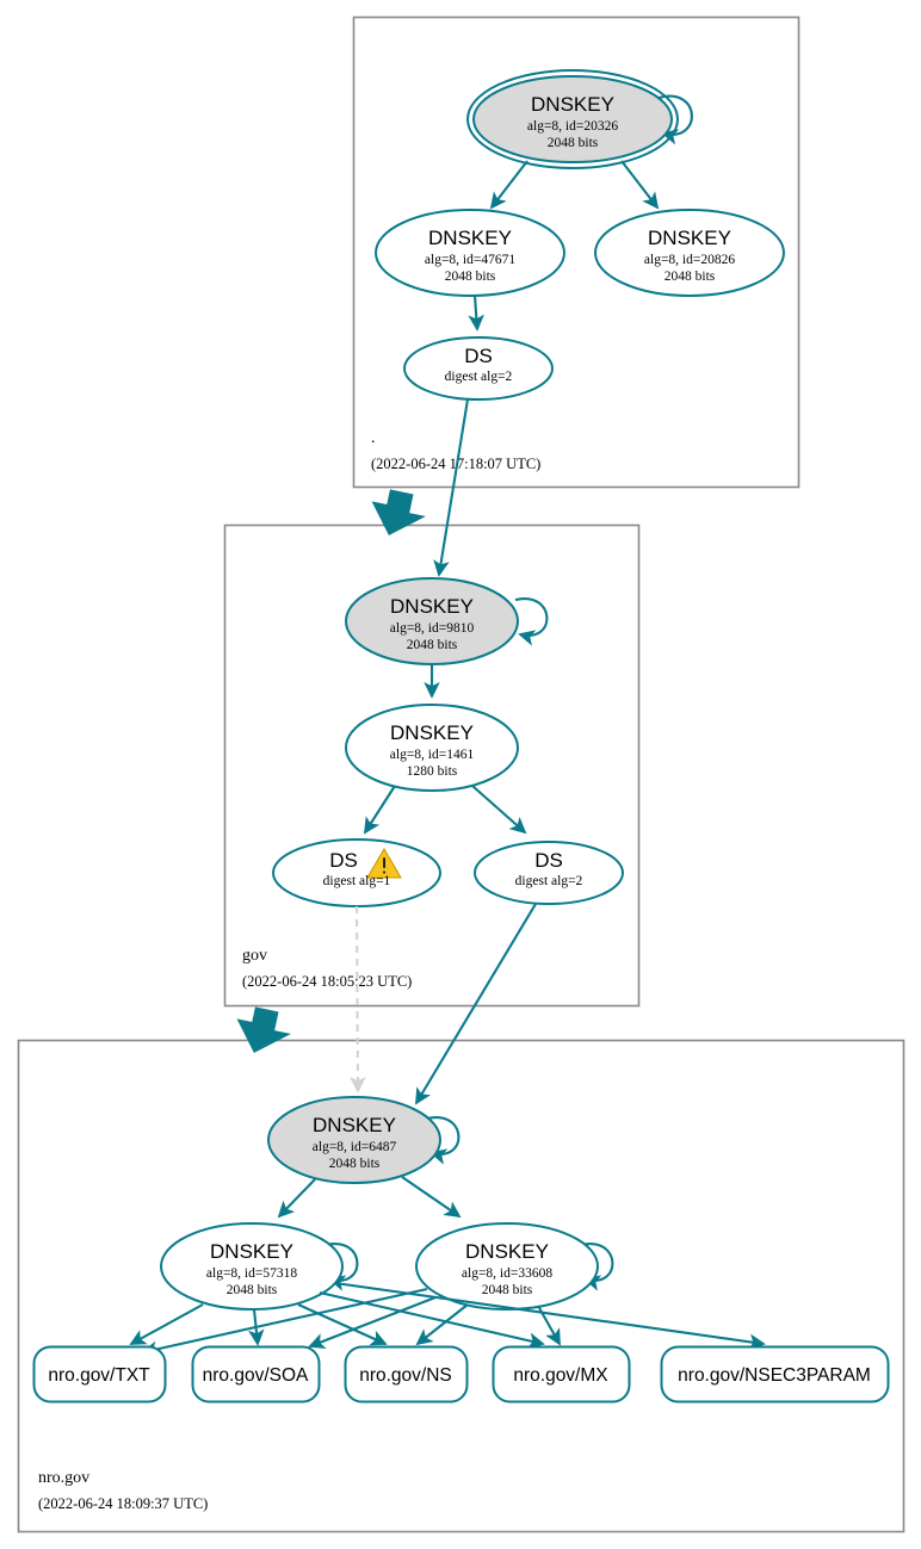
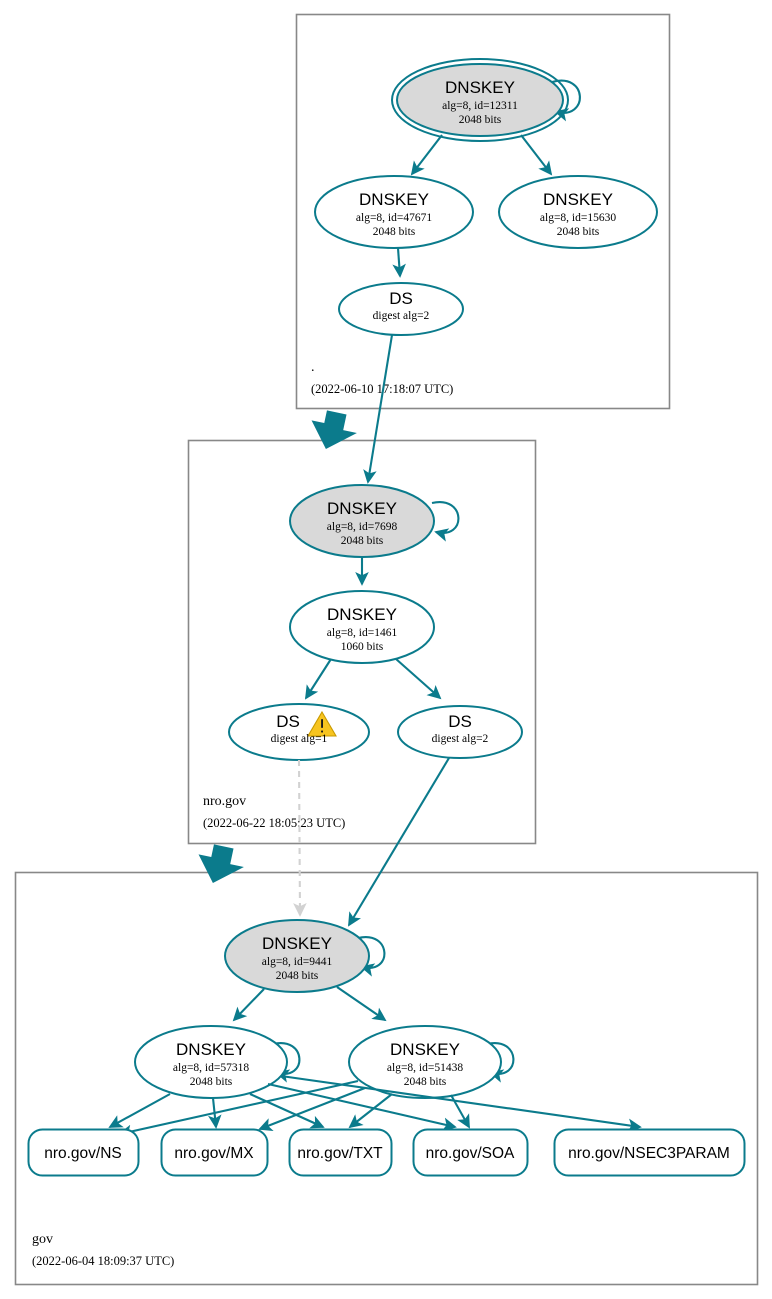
  DNSKEY
- alg=8, id=20326
+ alg=8, id=12311
  2048 bits
  DNSKEY
  alg=8, id=47671
  2048 bits
  DNSKEY
- alg=8, id=20826
+ alg=8, id=15630
  2048 bits
  DS
  digest alg=2
  .
- (2022-06-24 17:18:07 UTC)
+ (2022-06-10 17:18:07 UTC)
  DNSKEY
- alg=8, id=9810
+ alg=8, id=7698
  2048 bits
  DNSKEY
  alg=8, id=1461
- 1280 bits
+ 1060 bits
  DS
  digest alg=1
  DS
  digest alg=2
- gov
+ nro.gov
- (2022-06-24 18:05:23 UTC)
+ (2022-06-22 18:05:23 UTC)
  DNSKEY
- alg=8, id=6487
+ alg=8, id=9441
  2048 bits
  DNSKEY
  alg=8, id=57318
  2048 bits
  DNSKEY
- alg=8, id=33608
+ alg=8, id=51438
  2048 bits
- nro.gov/TXT
+ nro.gov/NS
- nro.gov/SOA
+ nro.gov/MX
- nro.gov/NS
+ nro.gov/TXT
- nro.gov/MX
+ nro.gov/SOA
  nro.gov/NSEC3PARAM
- nro.gov
+ gov
- (2022-06-24 18:09:37 UTC)
+ (2022-06-04 18:09:37 UTC)
